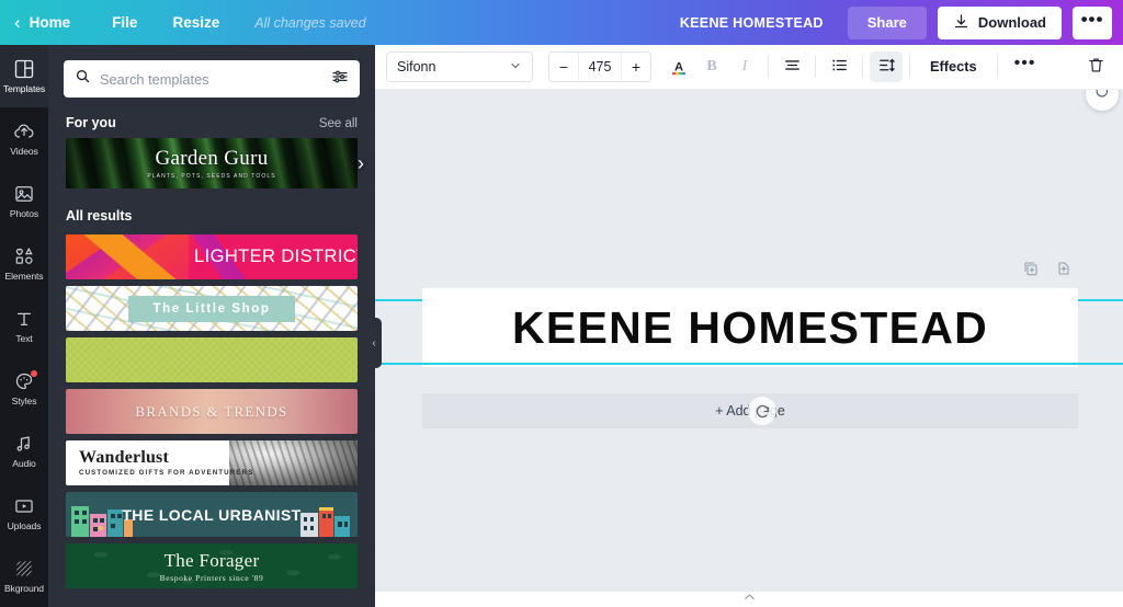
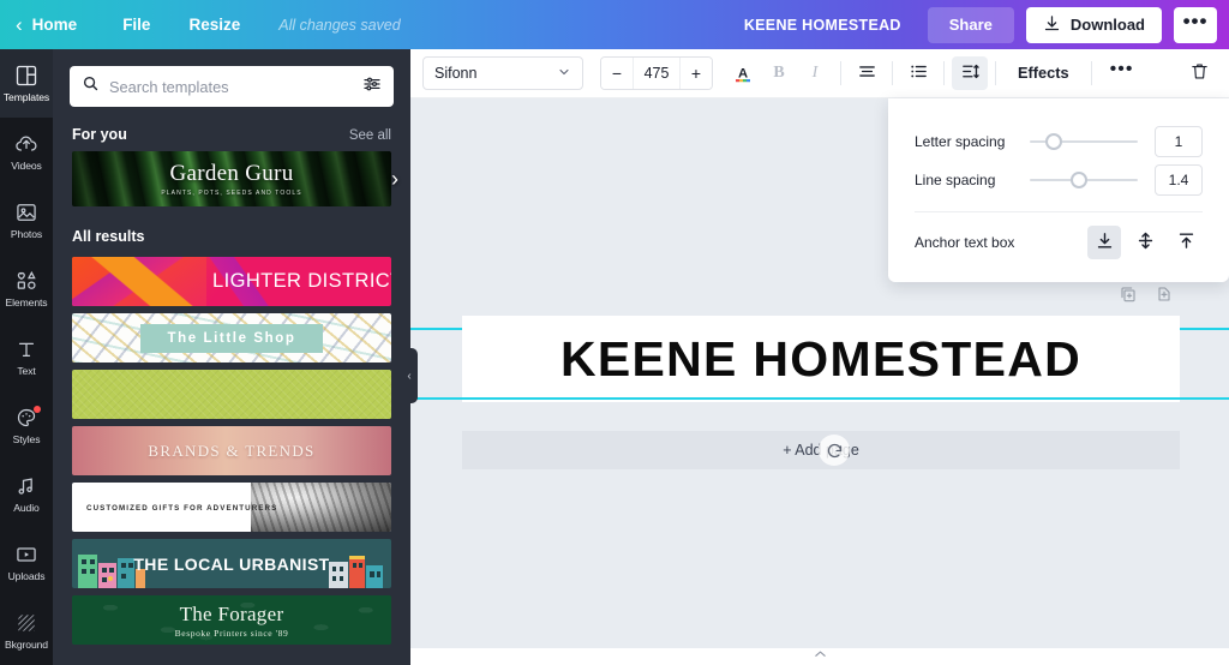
  ‹
  Home
  File
  Resize
  All changes saved
  KEENE HOMESTEAD
  Share
  Download
  •••
  Templates
  Videos
  Photos
  Elements
  Text
  Styles
  Audio
  Uploads
  Bkground
  Search templates
  For you
  See all
  Garden Guru
  ›
  All results
  LIGHTER DISTRIC
  The Little Shop
  BRANDS & TRENDS
- Wanderlust
  THE LOCAL URBANIST
  The Forager
  Bespoke Printers since '89
  ‹
  Sifonn
  −
  475
  +
  A
  B
  I
  Effects
  •••
+ Letter spacing
+ 1
+ Line spacing
+ 1.4
+ Anchor text box
  KEENE HOMESTEAD
  + Add pge
